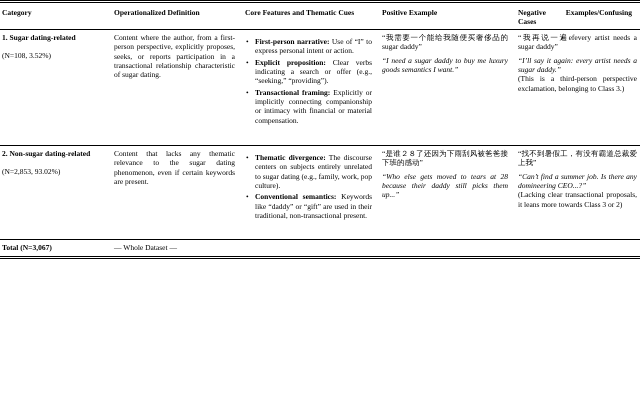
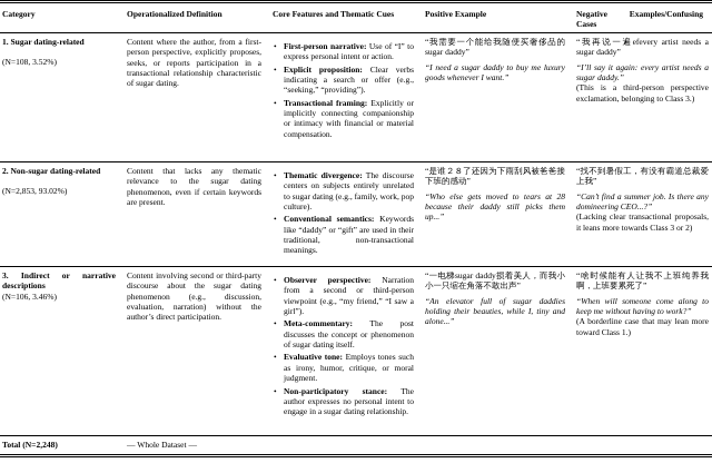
  Category	Operationalized Definition	Core Features and Thematic Cues	Positive Example	Negative Examples/Confusing Cases
- 1. Sugar dating-related (N=108, 3.52%)	Content where the author, from a first-person perspective, explicitly proposes, seeks, or reports participation in a transactional relationship characteristic of sugar dating.	First-person narrative: Use of “I” to express personal intent or action. Explicit proposition: Clear verbs indicating a search or offer (e.g., “seeking,” “providing”). Transactional framing: Explicitly or implicitly connecting companionship or intimacy with financial or material compensation.	“我需要一个能给我随便买奢侈品的sugar daddy” “I need a sugar daddy to buy me luxury goods semantics I want.”	“我再说一遍efevery artist needs a sugar daddy” “I’ll say it again: every artist needs a sugar daddy.” (This is a third-person perspective exclamation, belonging to Class 3.)
+ 1. Sugar dating-related (N=108, 3.52%)	Content where the author, from a first-person perspective, explicitly proposes, seeks, or reports participation in a transactional relationship characteristic of sugar dating.	First-person narrative: Use of “I” to express personal intent or action. Explicit proposition: Clear verbs indicating a search or offer (e.g., “seeking,” “providing”). Transactional framing: Explicitly or implicitly connecting companionship or intimacy with financial or material compensation.	“我需要一个能给我随便买奢侈品的sugar daddy” “I need a sugar daddy to buy me luxury goods whenever I want.”	“我再说一遍efevery artist needs a sugar daddy” “I’ll say it again: every artist needs a sugar daddy.” (This is a third-person perspective exclamation, belonging to Class 3.)
- 2. Non-sugar dating-related (N=2,853, 93.02%)	Content that lacks any thematic relevance to the sugar dating phenomenon, even if certain keywords are present.	Thematic divergence: The discourse centers on subjects entirely unrelated to sugar dating (e.g., family, work, pop culture). Conventional semantics: Keywords like “daddy” or “gift” are used in their traditional, non-transactional present.	“是谁２８了还因为下雨刮风被爸爸接下班的感动” “Who else gets moved to tears at 28 because their daddy still picks them up...”	“找不到暑假工，有没有霸道总裁爱上我” “Can’t find a summer job. Is there any domineering CEO...?” (Lacking clear transactional proposals, it leans more towards Class 3 or 2)
+ 2. Non-sugar dating-related (N=2,853, 93.02%)	Content that lacks any thematic relevance to the sugar dating phenomenon, even if certain keywords are present.	Thematic divergence: The discourse centers on subjects entirely unrelated to sugar dating (e.g., family, work, pop culture). Conventional semantics: Keywords like “daddy” or “gift” are used in their traditional, non-transactional meanings.	“是谁２８了还因为下雨刮风被爸爸接下班的感动” “Who else gets moved to tears at 28 because their daddy still picks them up...”	“找不到暑假工，有没有霸道总裁爱上我” “Can’t find a summer job. Is there any domineering CEO...?” (Lacking clear transactional proposals, it leans more towards Class 3 or 2)
+ 3. Indirect or narrative descriptions (N=106, 3.46%)	Content involving second or third-party discourse about the sugar dating phenomenon (e.g., discussion, evaluation, narration) without the author’s direct participation.	Observer perspective: Narration from a second or third-person viewpoint (e.g., “my friend,” “I saw a girl”). Meta-commentary: The post discusses the concept or phenomenon of sugar dating itself. Evaluative tone: Employs tones such as irony, humor, critique, or moral judgment. Non-participatory stance: The author expresses no personal intent to engage in a sugar dating relationship.	“一电梯sugar daddy损着美人，而我小小一只缩在角落不敢出声” “An elevator full of sugar daddies holding their beauties, while I, tiny and alone...”	“啥时候能有人让我不上班纯养我啊，上班要累死了” “When will someone come along to keep me without having to work?” (A borderline case that may lean more toward Class 1.)
- Total (N=3,067)	— Whole Dataset —
+ Total (N=2,248)	— Whole Dataset —
